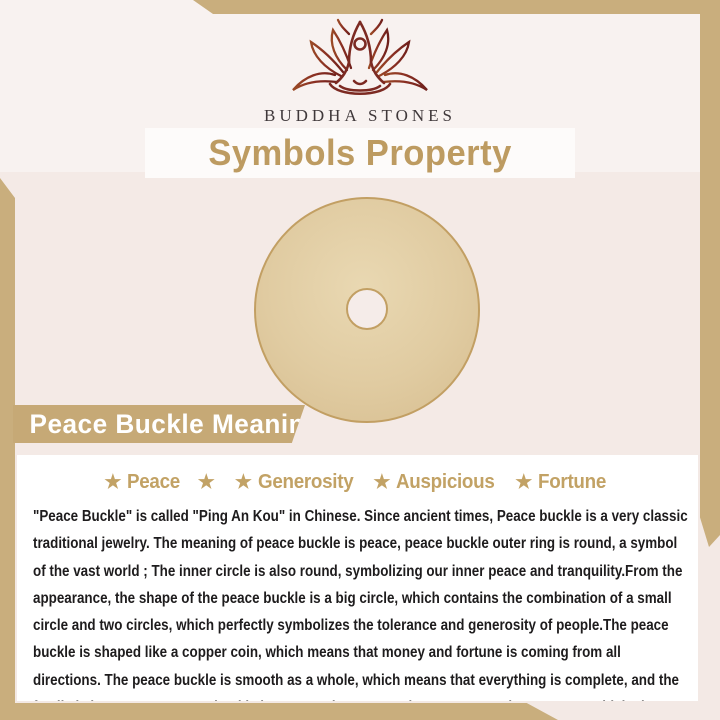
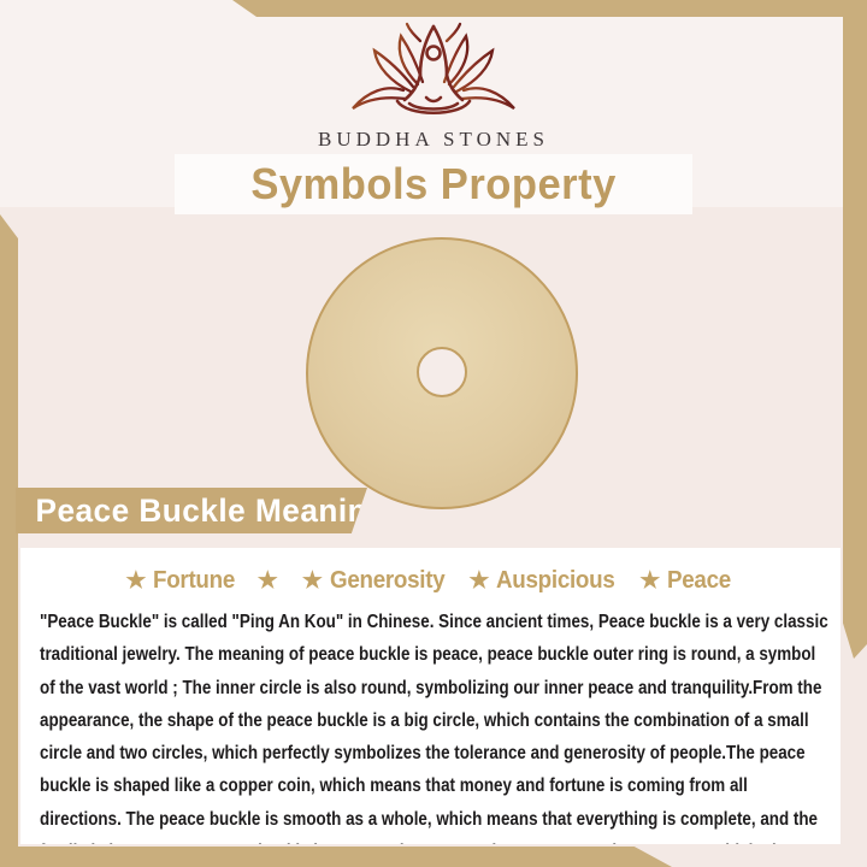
  BUDDHA STONES
  Symbols Property
  Peace Buckle Meanin
  ★
- Peace
+ Fortune
  ★
  ★
  Generosity
  ★
  Auspicious
  ★
- Fortune
+ Peace
  "Peace Buckle" is called "Ping An Kou" in Chinese. Since ancient times, Peace buckle is a very classic traditional jewelry. The meaning of peace buckle is peace, peace buckle outer ring is round, a symbol of the vast world ; The inner circle is also round, symbolizing our inner peace and tranquility.From the appearance, the shape of the peace buckle is a big circle, which contains the combination of a small circle and two circles, which perfectly symbolizes the tolerance and generosity of people.The peace buckle is shaped like a copper coin, which means that money and fortune is coming from all directions. The peace buckle is smooth as a whole, which means that everything is complete, and the
